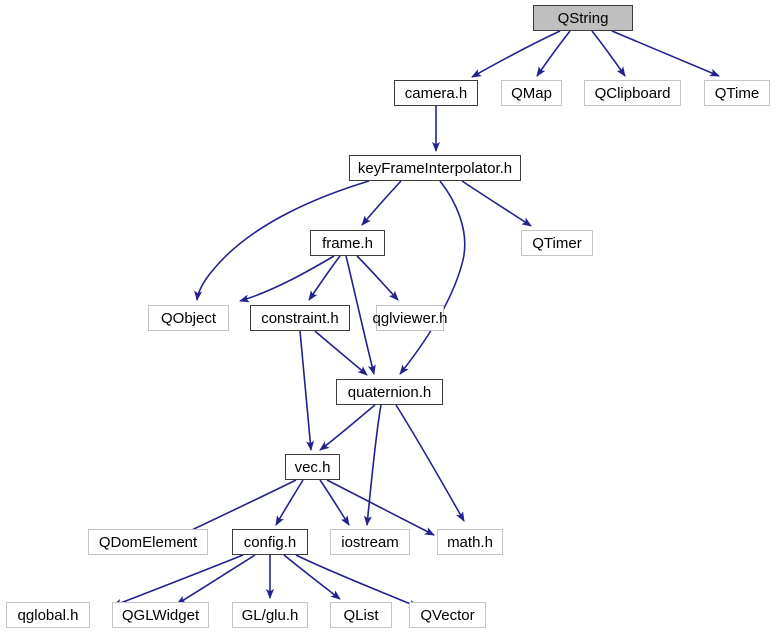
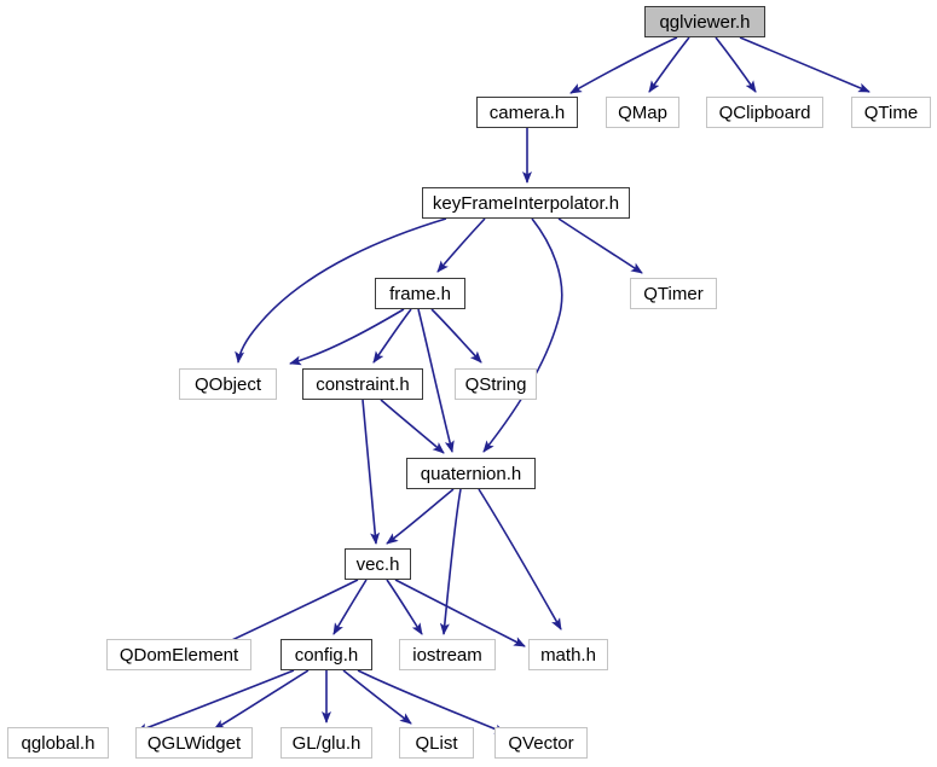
- QString
+ qglviewer.h
  camera.h
  QMap
  QClipboard
  QTime
  keyFrameInterpolator.h
  frame.h
  QTimer
  QObject
  constraint.h
- qglviewer.h
+ QString
  quaternion.h
  vec.h
  QDomElement
  config.h
  iostream
  math.h
  qglobal.h
  QGLWidget
  GL/glu.h
  QList
  QVector
